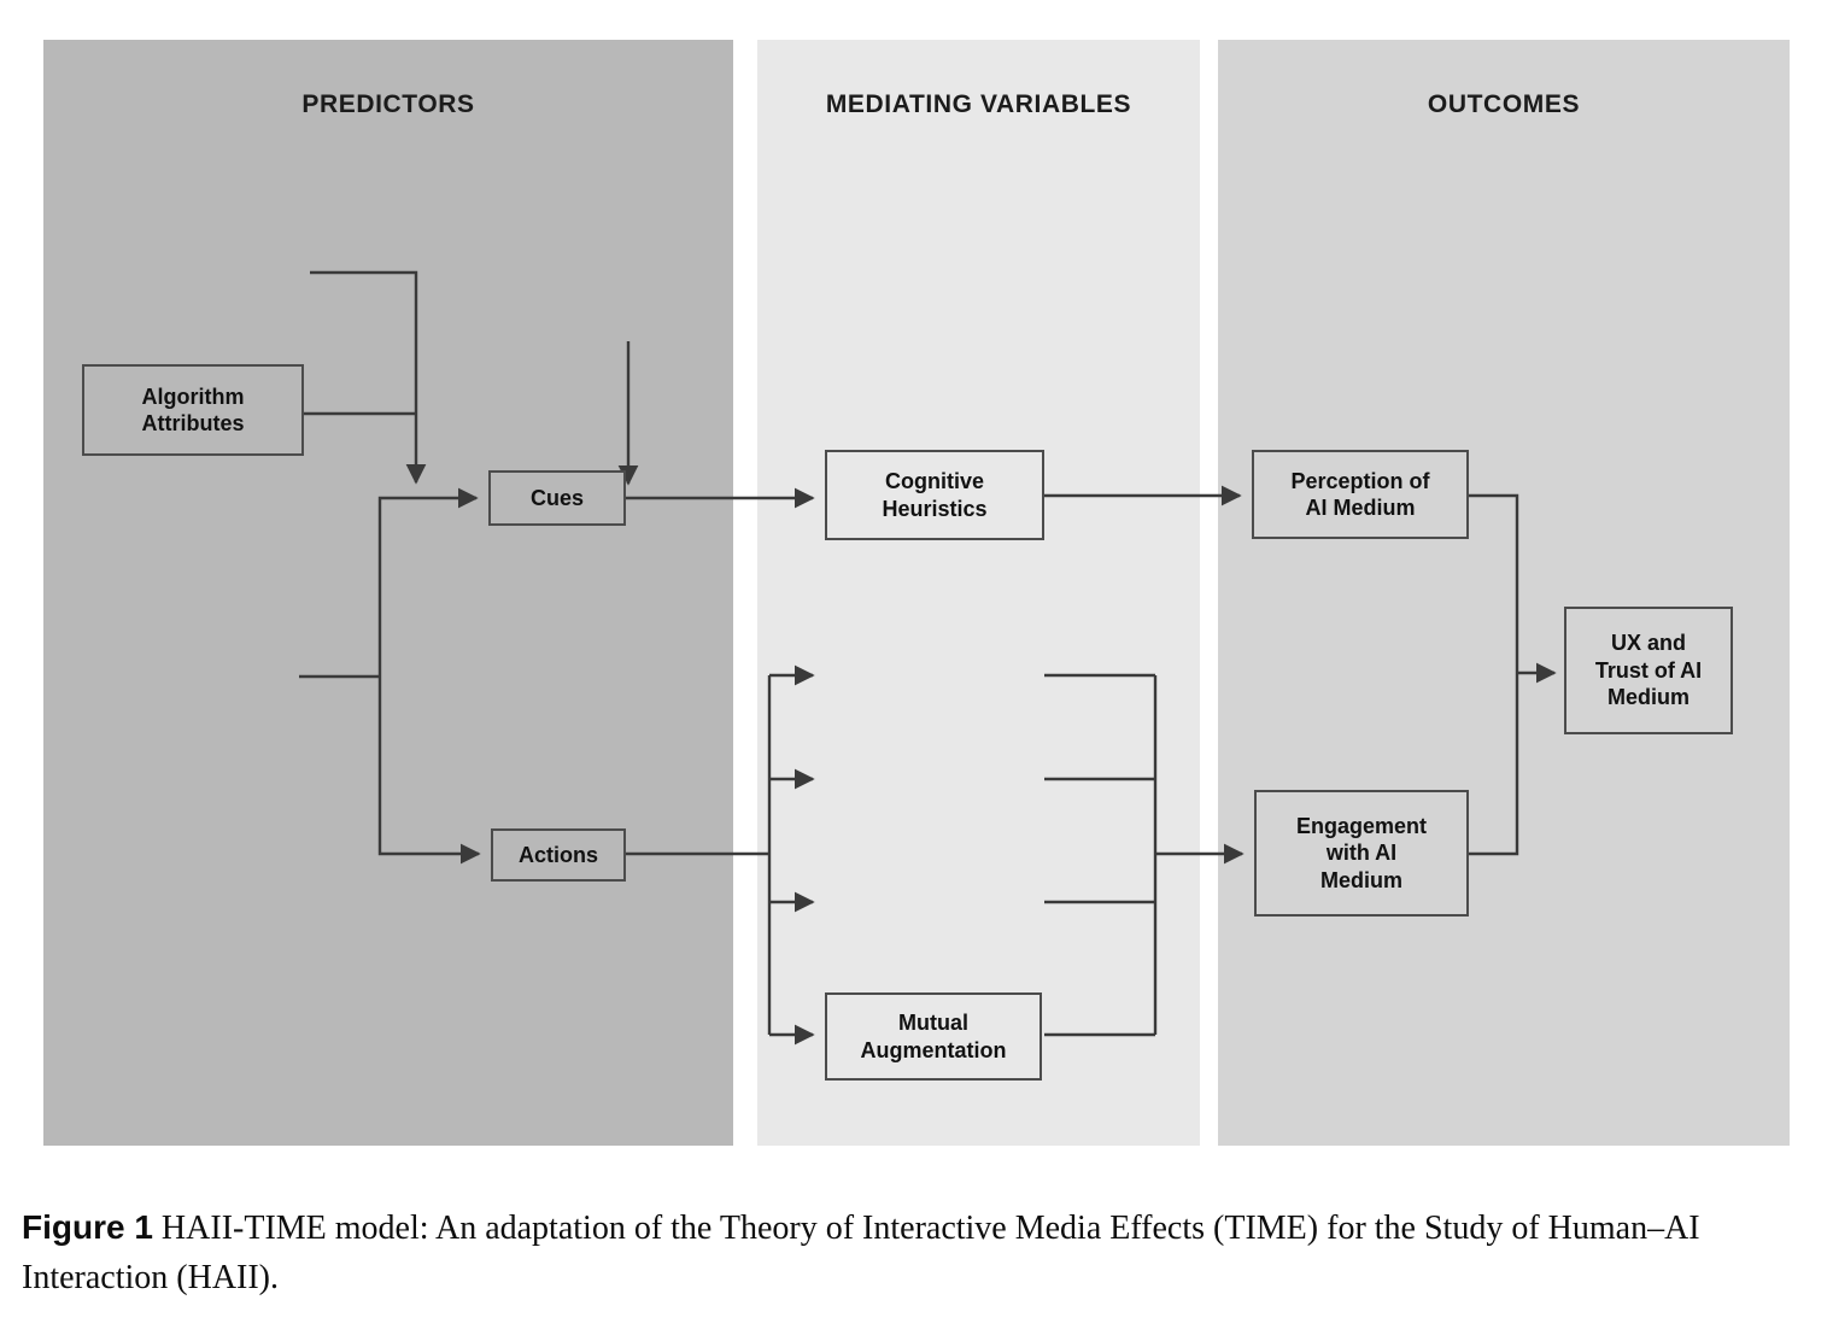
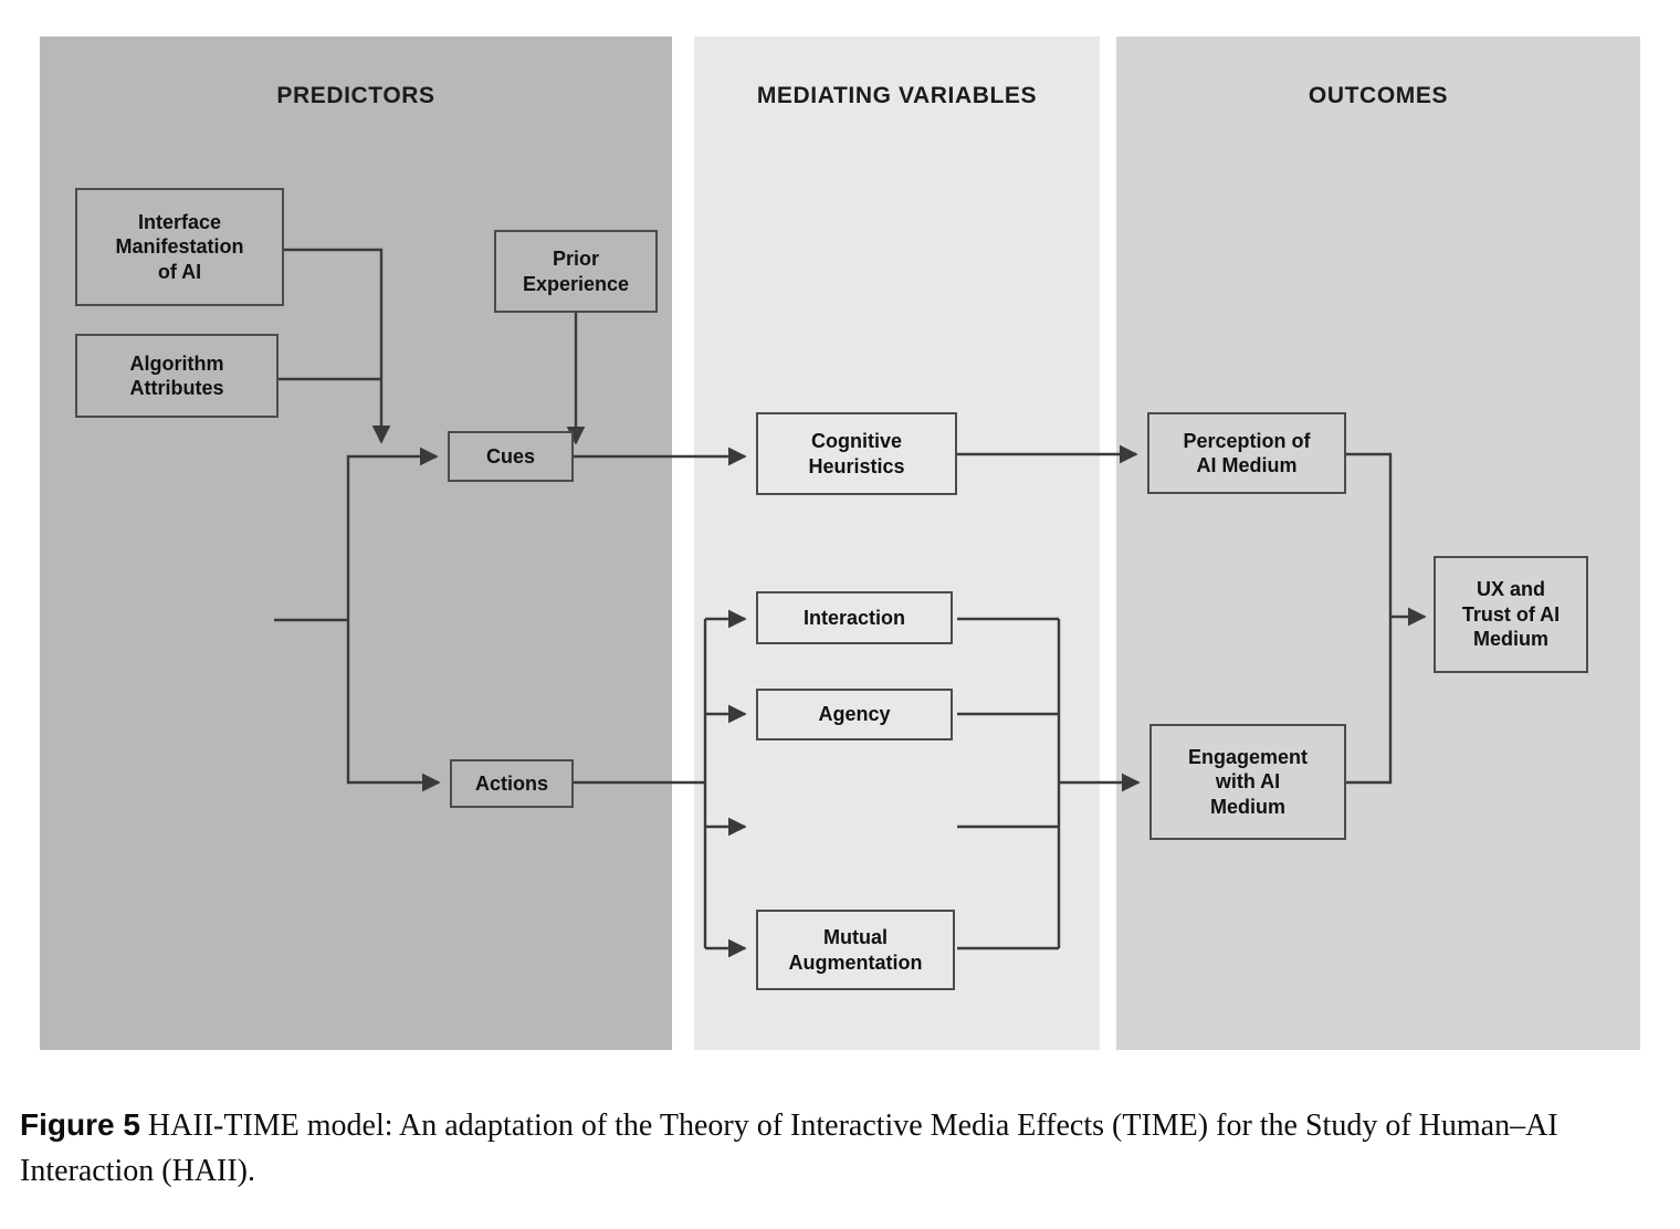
  PREDICTORS
  MEDIATING VARIABLES
  OUTCOMES
+ Interface
+ Manifestation
+ of AI
  Algorithm
  Attributes
+ Prior
+ Experience
  Cues
  Actions
  Cognitive
  Heuristics
+ Interaction
+ Agency
  Mutual
  Augmentation
  Perception of
  AI Medium
  Engagement
  with AI
  Medium
  UX and
  Trust of AI
  Medium
- Figure 1 HAII-TIME model: An adaptation of the Theory of Interactive Media Effects (TIME) for the Study of Human–AI Interaction (HAII).
+ Figure 5 HAII-TIME model: An adaptation of the Theory of Interactive Media Effects (TIME) for the Study of Human–AI Interaction (HAII).
